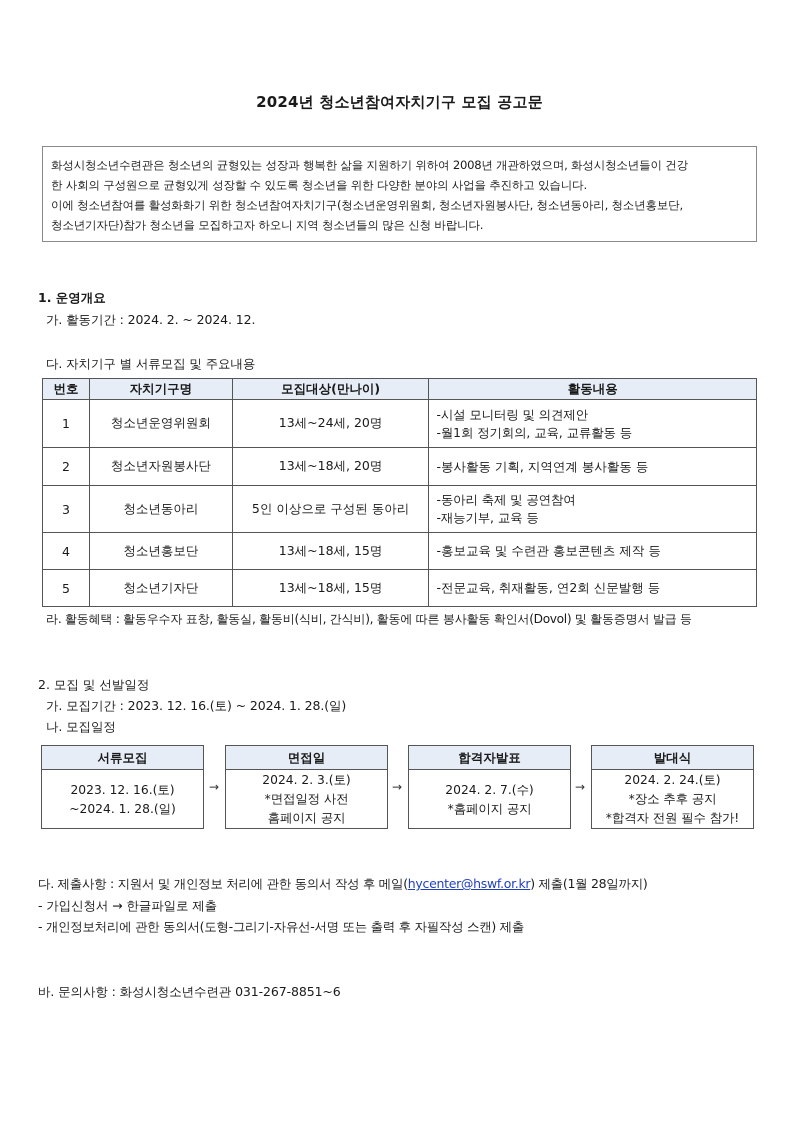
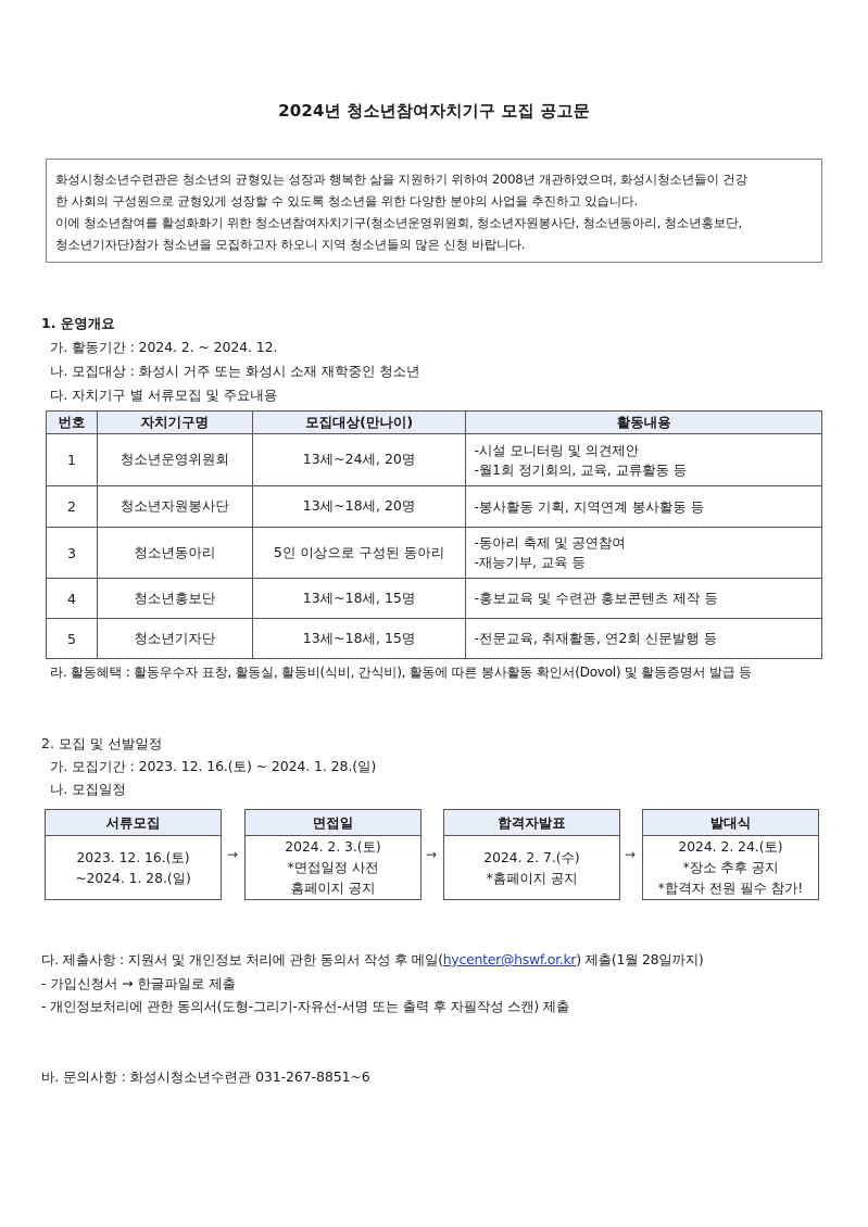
  2024년 청소년참여자치기구 모집 공고문
  화성시청소년수련관은 청소년의 균형있는 성장과 행복한 삶을 지원하기 위하여 2008년 개관하였으며, 화성시청소년들이 건강
  한 사회의 구성원으로 균형있게 성장할 수 있도록 청소년을 위한 다양한 분야의 사업을 추진하고 있습니다.
  이에 청소년참여를 활성화화기 위한 청소년참여자치기구(청소년운영위원회, 청소년자원봉사단, 청소년동아리, 청소년홍보단,
  청소년기자단)참가 청소년을 모집하고자 하오니 지역 청소년들의 많은 신청 바랍니다.
  1. 운영개요
  가. 활동기간 : 2024. 2. ~ 2024. 12.
+ 나. 모집대상 : 화성시 거주 또는 화성시 소재 재학중인 청소년
  다. 자치기구 별 서류모집 및 주요내용
  번호	자치기구명	모집대상(만나이)	활동내용
  1	청소년운영위원회	13세~24세, 20명	-시설 모니터링 및 의견제안 -월1회 정기회의, 교육, 교류활동 등
  2	청소년자원봉사단	13세~18세, 20명	-봉사활동 기획, 지역연계 봉사활동 등
  3	청소년동아리	5인 이상으로 구성된 동아리	-동아리 축제 및 공연참여 -재능기부, 교육 등
  4	청소년홍보단	13세~18세, 15명	-홍보교육 및 수련관 홍보콘텐츠 제작 등
  5	청소년기자단	13세~18세, 15명	-전문교육, 취재활동, 연2회 신문발행 등
  라. 활동혜택 : 활동우수자 표창, 활동실, 활동비(식비, 간식비), 활동에 따른 봉사활동 확인서(Dovol) 및 활동증명서 발급 등
  2. 모집 및 선발일정
  가. 모집기간 : 2023. 12. 16.(토) ~ 2024. 1. 28.(일)
  나. 모집일정
  서류모집
  2023. 12. 16.(토)
  ~2024. 1. 28.(일)
  →
  면접일
  2024. 2. 3.(토)
  *면접일정 사전
  홈페이지 공지
  →
  합격자발표
  2024. 2. 7.(수)
  *홈페이지 공지
  →
  발대식
  2024. 2. 24.(토)
  *장소 추후 공지
  *합격자 전원 필수 참가!
  다. 제출사항 : 지원서 및 개인정보 처리에 관한 동의서 작성 후 메일(hycenter@hswf.or.kr) 제출(1월 28일까지)
  - 가입신청서 → 한글파일로 제출
  - 개인정보처리에 관한 동의서(도형-그리기-자유선-서명 또는 출력 후 자필작성 스캔) 제출
  바. 문의사항 : 화성시청소년수련관 031-267-8851~6
